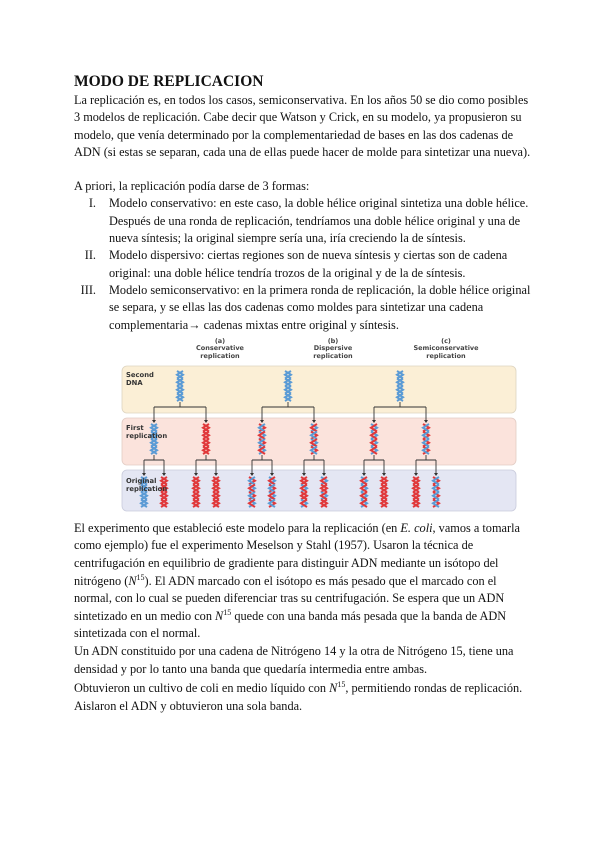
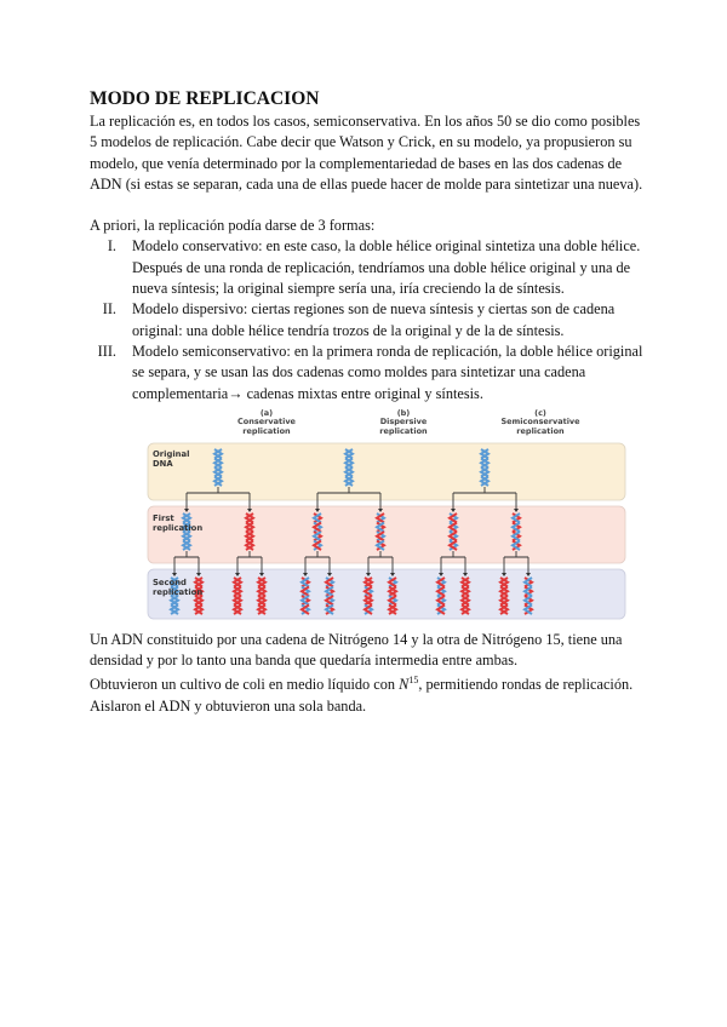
  MODO DE REPLICACION
- La replicación es, en todos los casos, semiconservativa. En los años 50 se dio como posibles 3 modelos de replicación. Cabe decir que Watson y Crick, en su modelo, ya propusieron su modelo, que venía determinado por la complementariedad de bases en las dos cadenas de ADN (si estas se separan, cada una de ellas puede hacer de molde para sintetizar una nueva).
+ La replicación es, en todos los casos, semiconservativa. En los años 50 se dio como posibles 5 modelos de replicación. Cabe decir que Watson y Crick, en su modelo, ya propusieron su modelo, que venía determinado por la complementariedad de bases en las dos cadenas de ADN (si estas se separan, cada una de ellas puede hacer de molde para sintetizar una nueva).
  A priori, la replicación podía darse de 3 formas:
  I.
  Modelo conservativo: en este caso, la doble hélice original sintetiza una doble hélice. Después de una ronda de replicación, tendríamos una doble hélice original y una de nueva síntesis; la original siempre sería una, iría creciendo la de síntesis.
  II.
  Modelo dispersivo: ciertas regiones son de nueva síntesis y ciertas son de cadena original: una doble hélice tendría trozos de la original y de la de síntesis.
  III.
- Modelo semiconservativo: en la primera ronda de replicación, la doble hélice original se separa, y se ellas las dos cadenas como moldes para sintetizar una cadena complementaria→ cadenas mixtas entre original y síntesis.
+ Modelo semiconservativo: en la primera ronda de replicación, la doble hélice original se separa, y se usan las dos cadenas como moldes para sintetizar una cadena complementaria→ cadenas mixtas entre original y síntesis.
  (a)
  Conservative
  replication
  (b)
  Dispersive
  replication
  (c)
  Semiconservative
  replication
- Second
+ Original
  DNA
  First
  replication
- Original
+ Second
  replication
- El experimento que estableció este modelo para la replicación (en E. coli, vamos a tomarla como ejemplo) fue el experimento Meselson y Stahl (1957). Usaron la técnica de centrifugación en equilibrio de gradiente para distinguir ADN mediante un isótopo del nitrógeno (N15). El ADN marcado con el isótopo es más pesado que el marcado con el normal, con lo cual se pueden diferenciar tras su centrifugación. Se espera que un ADN sintetizado en un medio con N15 quede con una banda más pesada que la banda de ADN sintetizada con el normal.
  Un ADN constituido por una cadena de Nitrógeno 14 y la otra de Nitrógeno 15, tiene una densidad y por lo tanto una banda que quedaría intermedia entre ambas.
  Obtuvieron un cultivo de coli en medio líquido con N15, permitiendo rondas de replicación. Aislaron el ADN y obtuvieron una sola banda.
